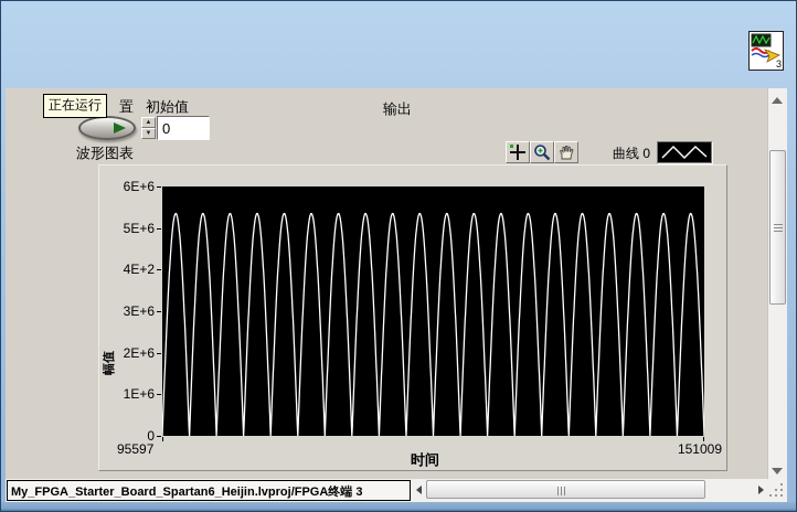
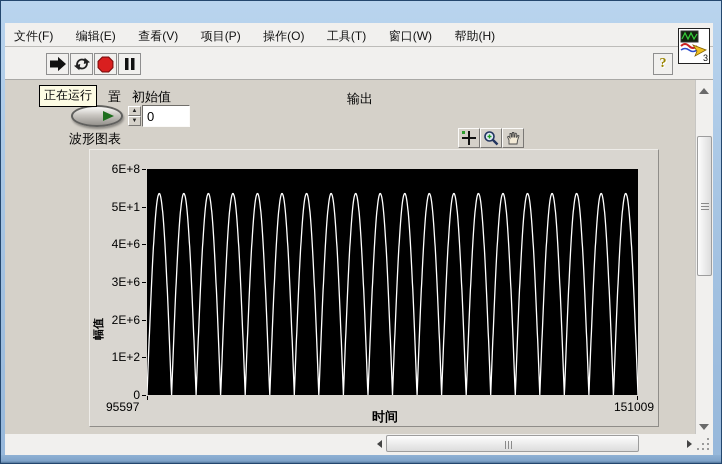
+ 文件(F) 编辑(E) 查看(V) 项目(P) 操作(O) 工具(T) 窗口(W) 帮助(H)
+ ?
  3
  正在运行
  置
  初始值
  0
  输出
  波形图表
- 曲线 0
- 6E+6
+ 6E+8
- 5E+6
+ 5E+1
- 4E+2
+ 4E+6
  3E+6
  2E+6
- 1E+6
+ 1E+2
  0
  95597
  151009
  时间
- My_FPGA_Starter_Board_Spartan6_Heijin.lvproj/FPGA终端 3
